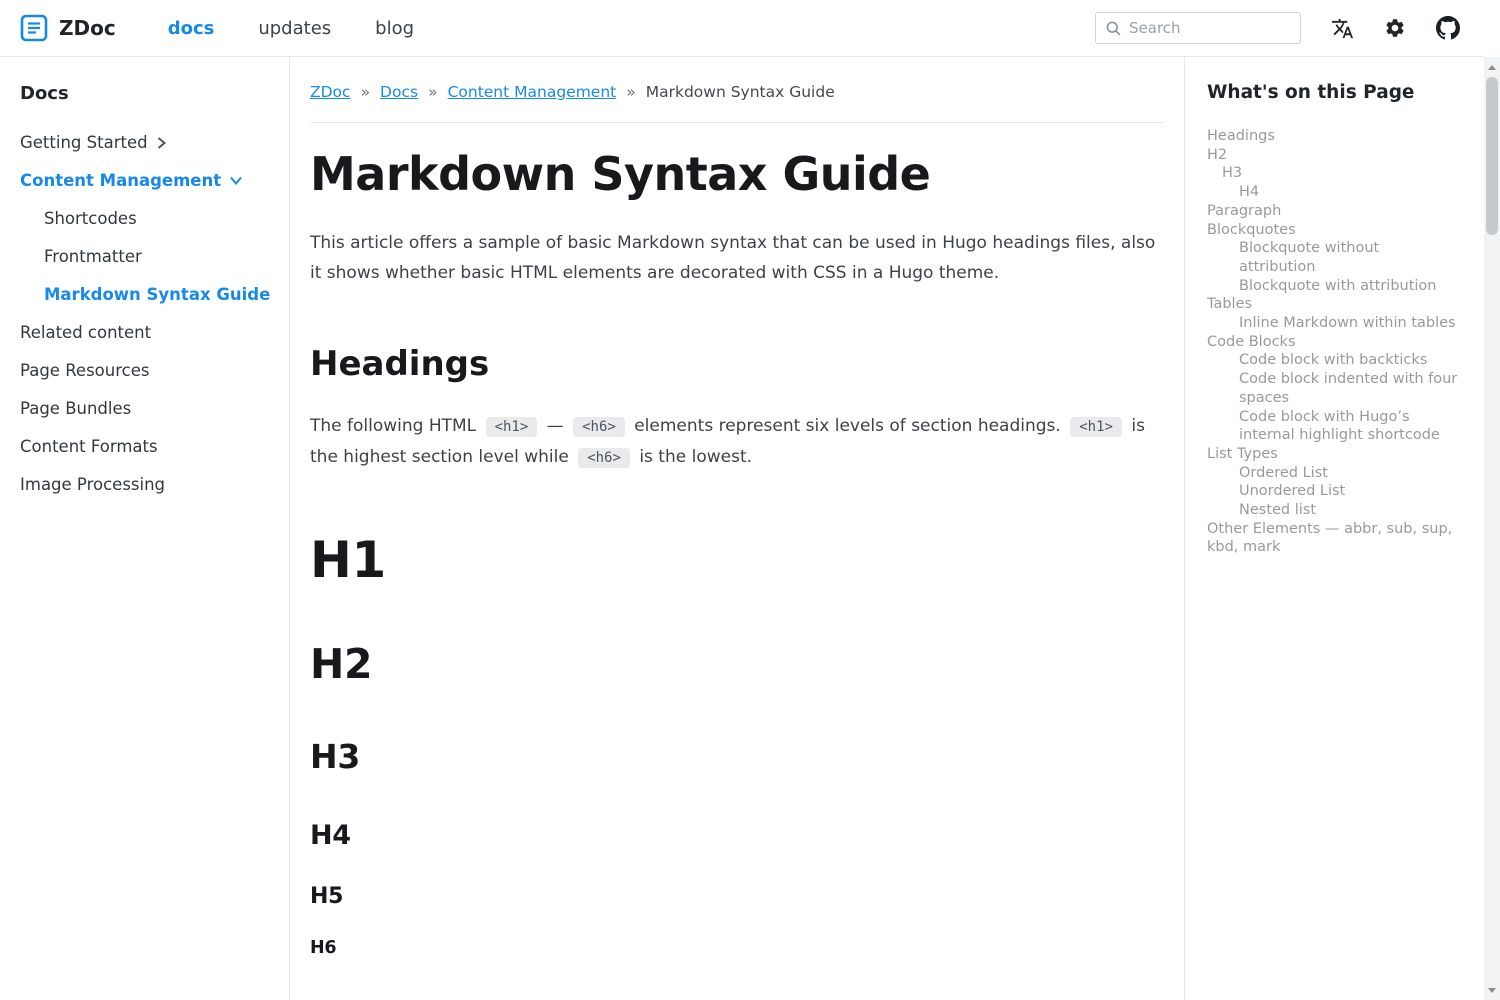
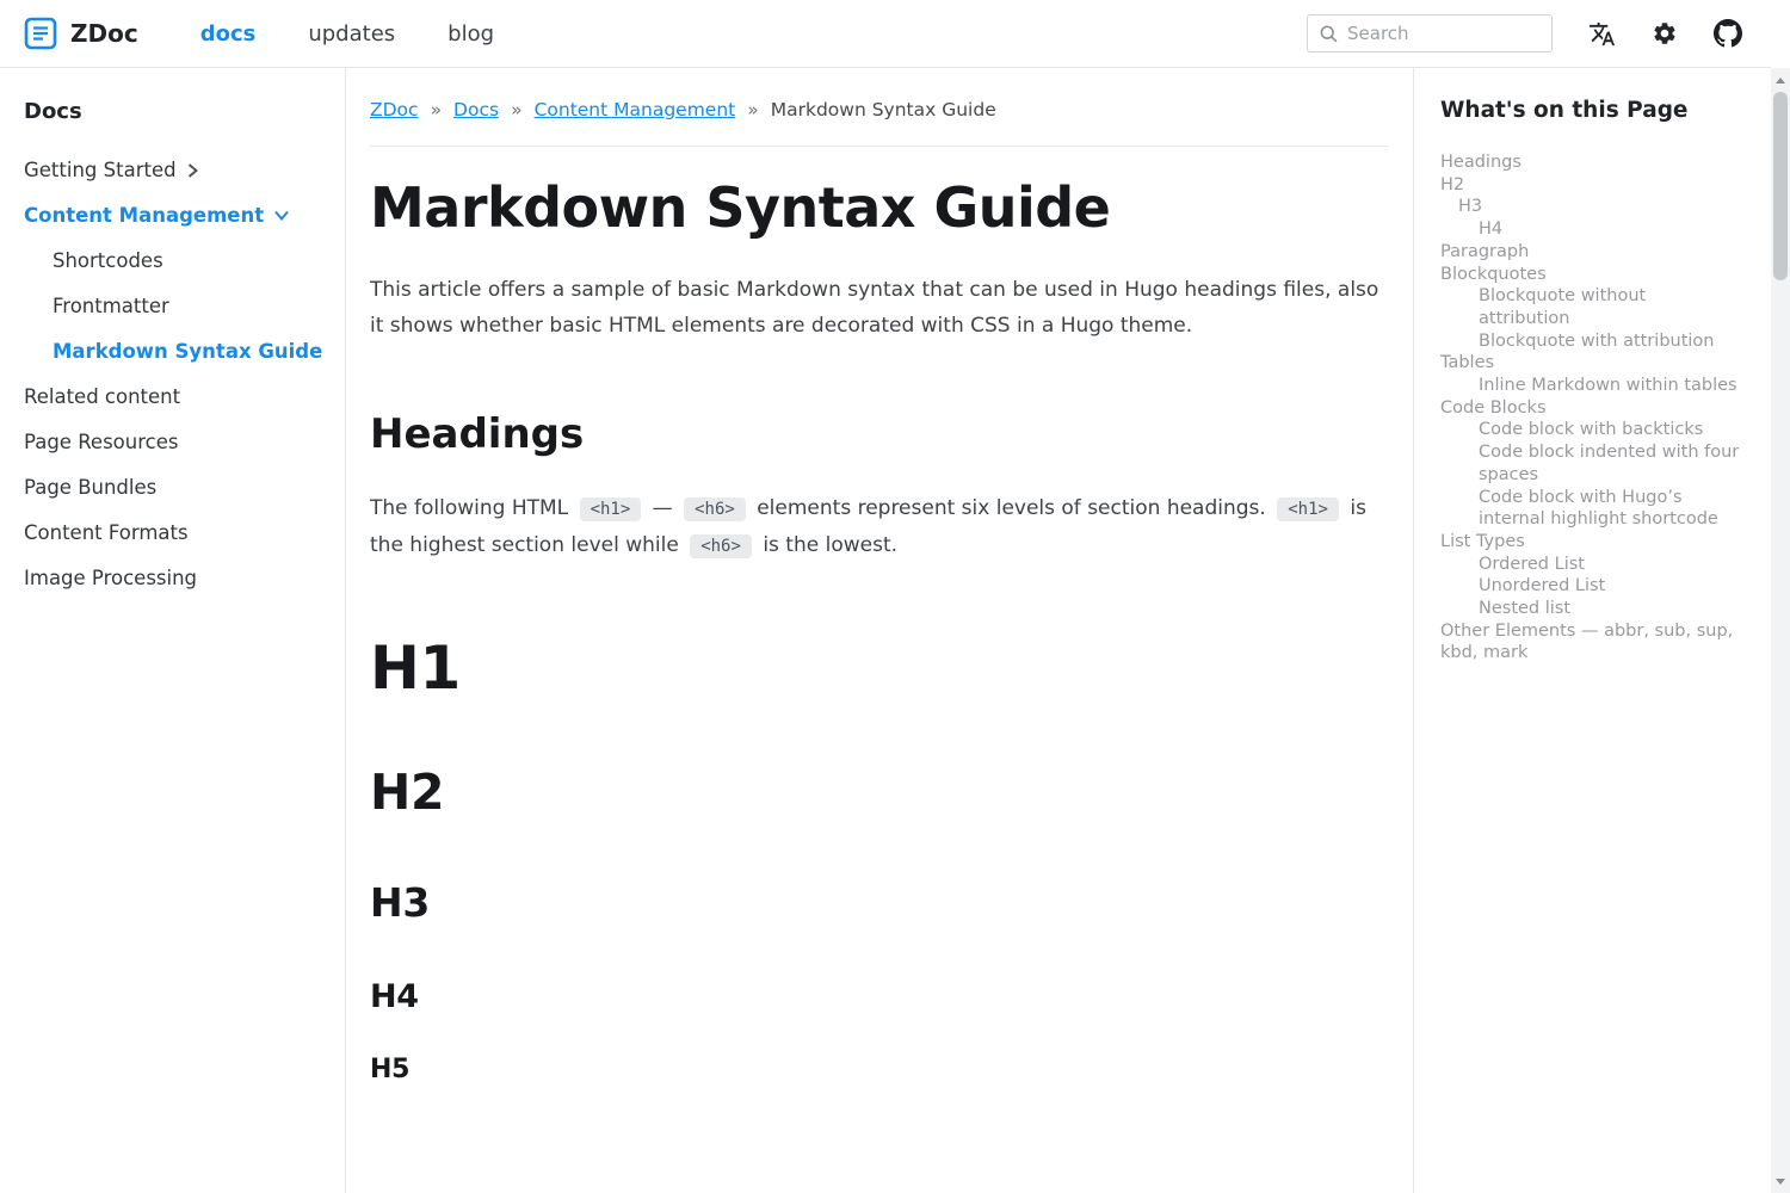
  ZDoc
  docs
  updates
  blog
  Search
  Docs
  Getting Started
  Content Management
  Shortcodes
  Frontmatter
  Markdown Syntax Guide
  Related content
  Page Resources
  Page Bundles
  Content Formats
  Image Processing
  ZDoc
  »
  Docs
  »
  Content Management
  »
  Markdown Syntax Guide
  Markdown Syntax Guide
  This article offers a sample of basic Markdown syntax that can be used in Hugo headings files, also it shows whether basic HTML elements are decorated with CSS in a Hugo theme.
  Headings
  The following HTML <h1> — <h6> elements represent six levels of section headings. <h1> is the highest section level while <h6> is the lowest.
  H1
  H2
  H3
  H4
  H5
- H6
  What's on this Page
  Headings
  H2
  H3
  H4
  Paragraph
  Blockquotes
  Blockquote without attribution
  Blockquote with attribution
  Tables
  Inline Markdown within tables
  Code Blocks
  Code block with backticks
  Code block indented with four spaces
  Code block with Hugo’s internal highlight shortcode
  List Types
  Ordered List
  Unordered List
  Nested list
  Other Elements — abbr, sub, sup, kbd, mark
